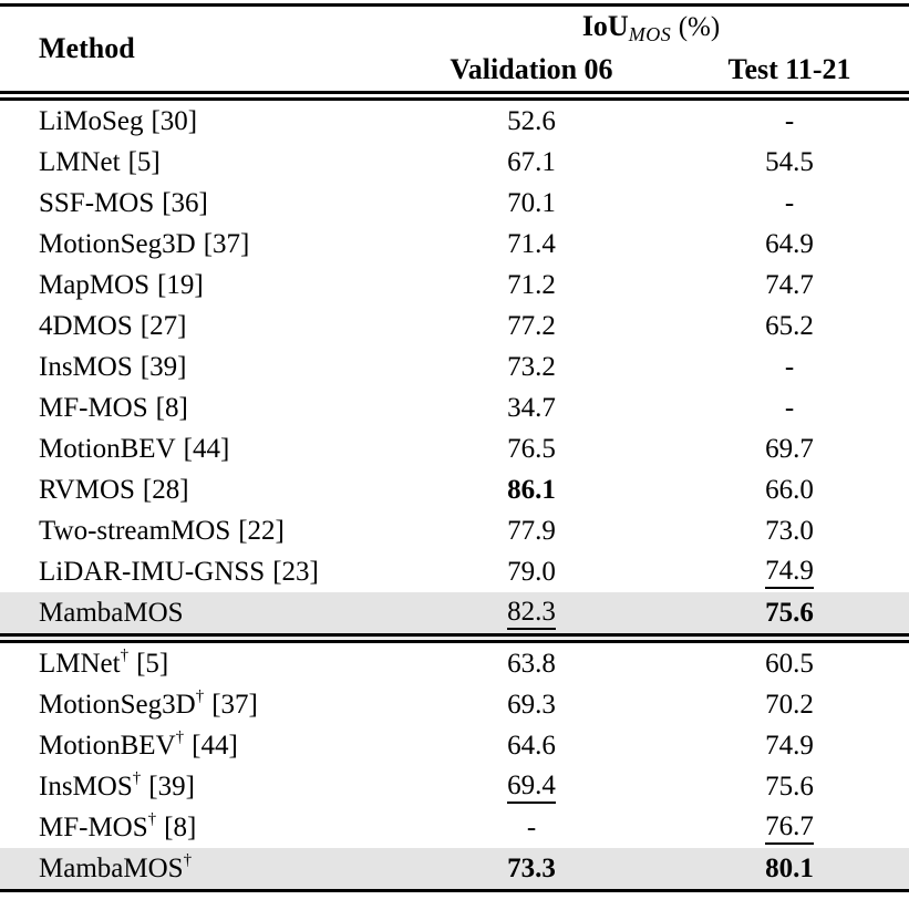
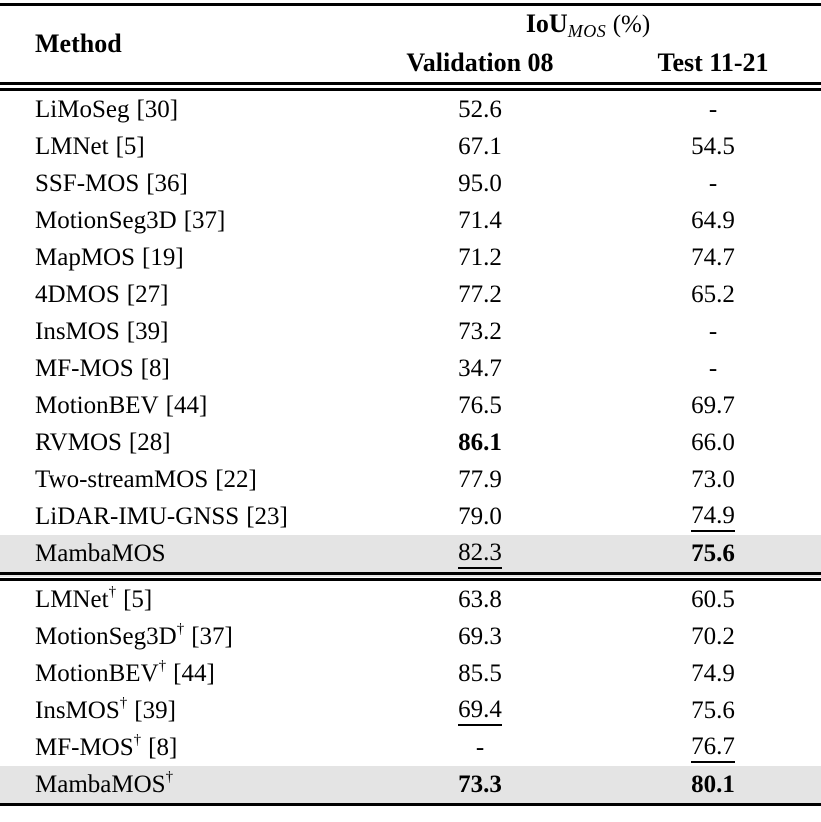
  Method	IoUMOS (%)
- Validation 06	Test 11-21
+ Validation 08	Test 11-21
  LiMoSeg [30]	52.6	-
  LMNet [5]	67.1	54.5
- SSF-MOS [36]	70.1	-
+ SSF-MOS [36]	95.0	-
  MotionSeg3D [37]	71.4	64.9
  MapMOS [19]	71.2	74.7
  4DMOS [27]	77.2	65.2
  InsMOS [39]	73.2	-
  MF-MOS [8]	34.7	-
  MotionBEV [44]	76.5	69.7
  RVMOS [28]	86.1	66.0
  Two-streamMOS [22]	77.9	73.0
  LiDAR-IMU-GNSS [23]	79.0	74.9
  MambaMOS	82.3	75.6
  LMNet† [5]	63.8	60.5
  MotionSeg3D† [37]	69.3	70.2
- MotionBEV† [44]	64.6	74.9
+ MotionBEV† [44]	85.5	74.9
  InsMOS† [39]	69.4	75.6
  MF-MOS† [8]	-	76.7
  MambaMOS†	73.3	80.1
